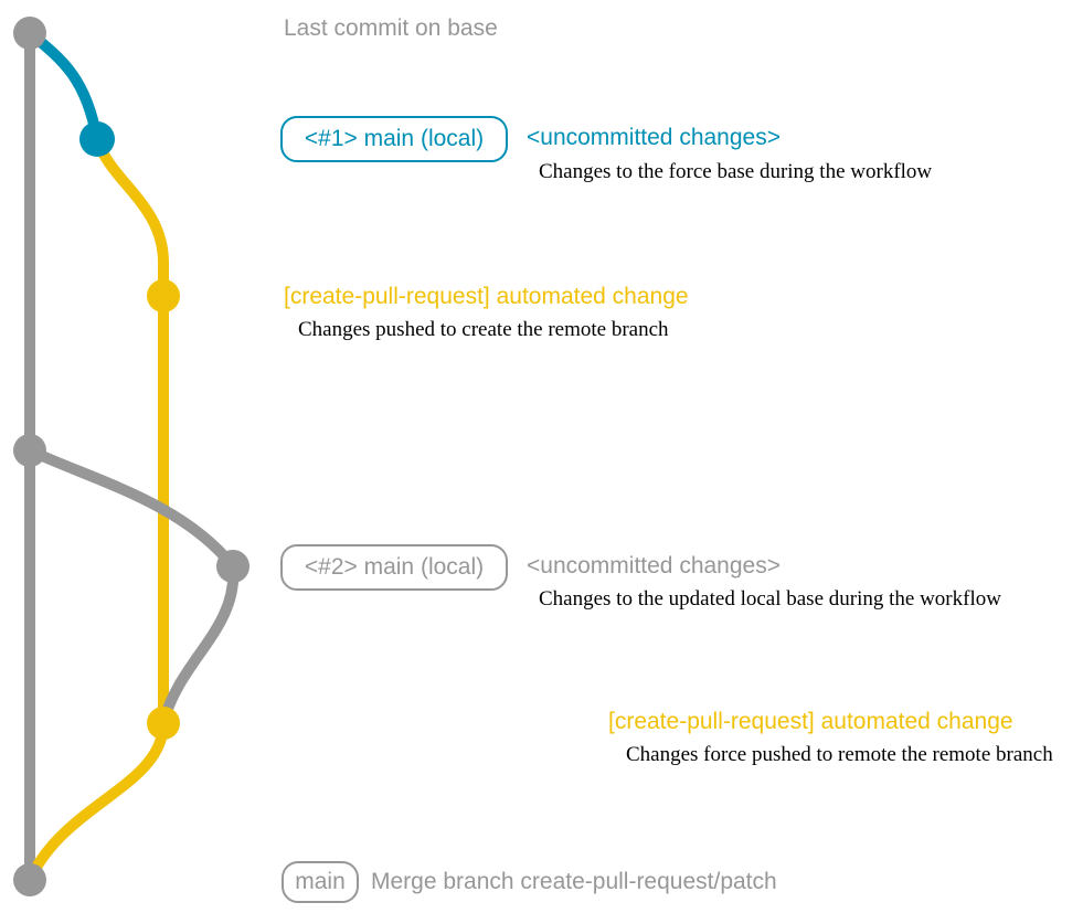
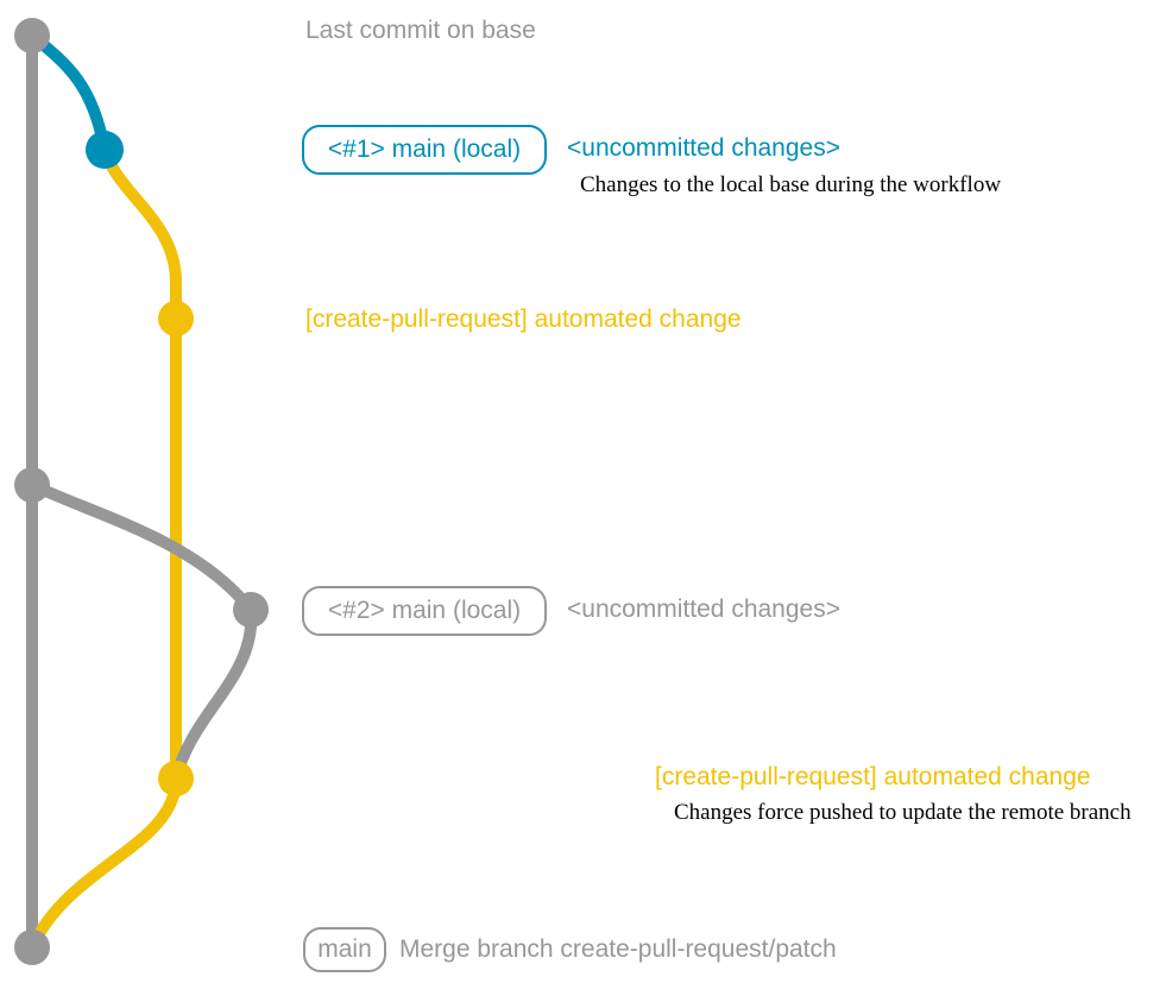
  Last commit on base
  <#1> main (local)
  <uncommitted changes>
- Changes to the force base during the workflow
+ Changes to the local base during the workflow
  [create-pull-request] automated change
- Changes pushed to create the remote branch
  <#2> main (local)
  <uncommitted changes>
- Changes to the updated local base during the workflow
  [create-pull-request] automated change
- Changes force pushed to remote the remote branch
+ Changes force pushed to update the remote branch
  main
  Merge branch create-pull-request/patch
